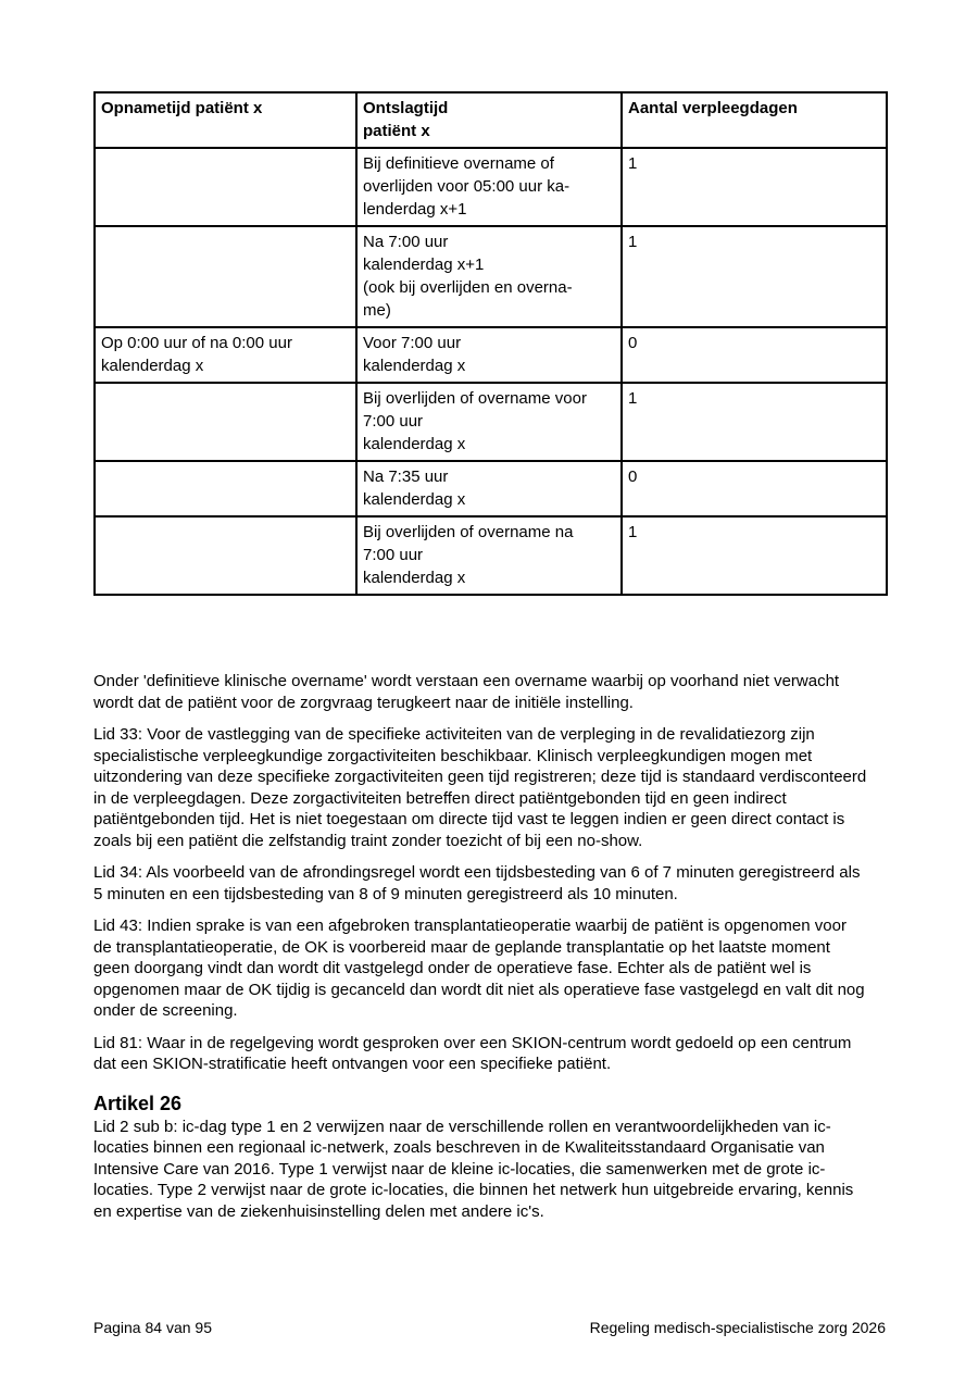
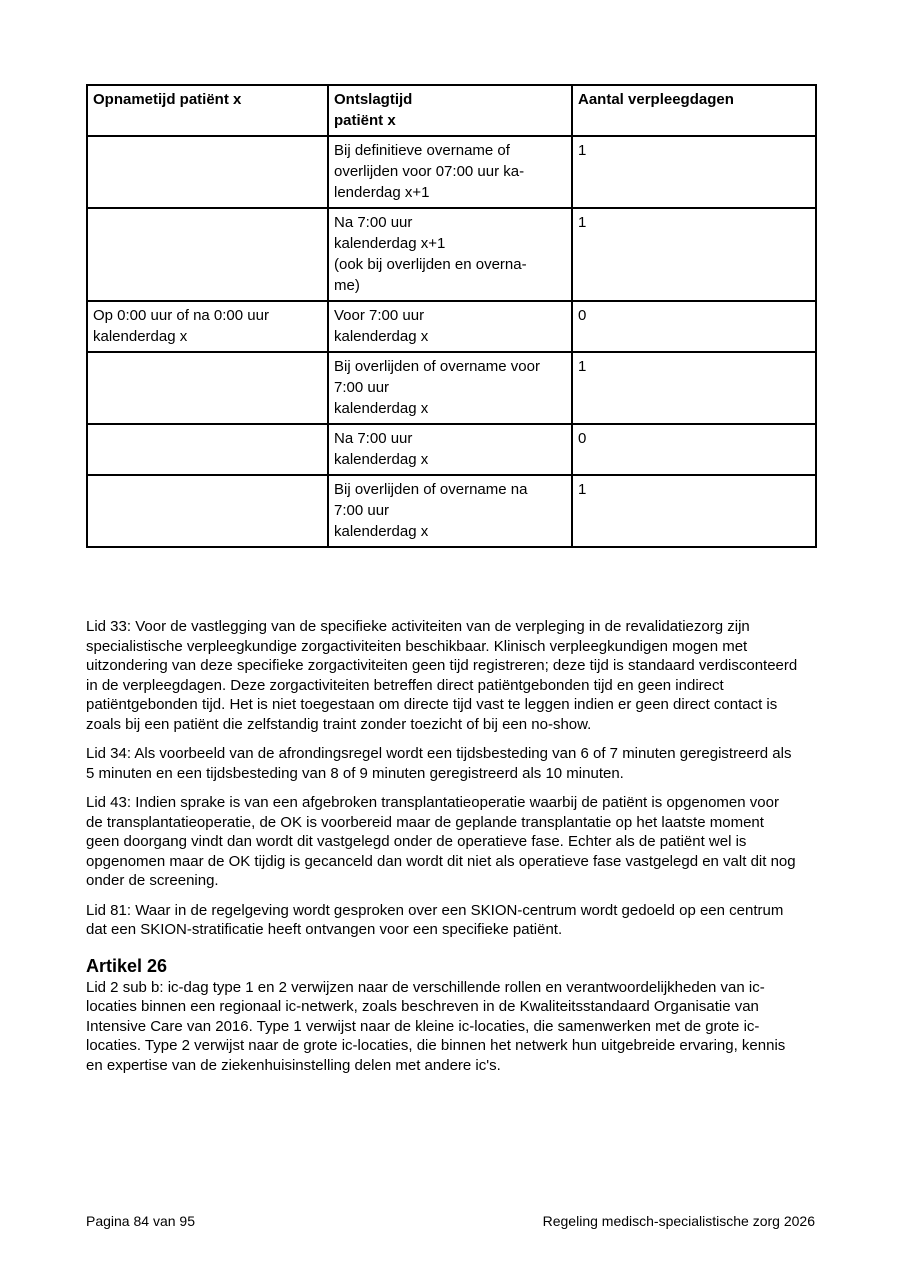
  Opnametijd patiënt x	Ontslagtijd patiënt x	Aantal verpleegdagen
- 	Bij definitieve overname of overlijden voor 05:00 uur ka- lenderdag x+1	1
+ 	Bij definitieve overname of overlijden voor 07:00 uur ka- lenderdag x+1	1
  	Na 7:00 uur kalenderdag x+1 (ook bij overlijden en overna- me)	1
  Op 0:00 uur of na 0:00 uur kalenderdag x	Voor 7:00 uur kalenderdag x	0
  	Bij overlijden of overname voor 7:00 uur kalenderdag x	1
- 	Na 7:35 uur kalenderdag x	0
+ 	Na 7:00 uur kalenderdag x	0
  	Bij overlijden of overname na 7:00 uur kalenderdag x	1
- Onder 'definitieve klinische overname' wordt verstaan een overname waarbij op voorhand niet verwacht
- wordt dat de patiënt voor de zorgvraag terugkeert naar de initiële instelling.
  Lid 33: Voor de vastlegging van de specifieke activiteiten van de verpleging in de revalidatiezorg zijn
  specialistische verpleegkundige zorgactiviteiten beschikbaar. Klinisch verpleegkundigen mogen met
  uitzondering van deze specifieke zorgactiviteiten geen tijd registreren; deze tijd is standaard verdisconteerd
  in de verpleegdagen. Deze zorgactiviteiten betreffen direct patiëntgebonden tijd en geen indirect
  patiëntgebonden tijd. Het is niet toegestaan om directe tijd vast te leggen indien er geen direct contact is
  zoals bij een patiënt die zelfstandig traint zonder toezicht of bij een no-show.
  Lid 34: Als voorbeeld van de afrondingsregel wordt een tijdsbesteding van 6 of 7 minuten geregistreerd als
  5 minuten en een tijdsbesteding van 8 of 9 minuten geregistreerd als 10 minuten.
  Lid 43: Indien sprake is van een afgebroken transplantatieoperatie waarbij de patiënt is opgenomen voor
  de transplantatieoperatie, de OK is voorbereid maar de geplande transplantatie op het laatste moment
  geen doorgang vindt dan wordt dit vastgelegd onder de operatieve fase. Echter als de patiënt wel is
  opgenomen maar de OK tijdig is gecanceld dan wordt dit niet als operatieve fase vastgelegd en valt dit nog
  onder de screening.
  Lid 81: Waar in de regelgeving wordt gesproken over een SKION-centrum wordt gedoeld op een centrum
  dat een SKION-stratificatie heeft ontvangen voor een specifieke patiënt.
  Artikel 26
  Lid 2 sub b: ic-dag type 1 en 2 verwijzen naar de verschillende rollen en verantwoordelijkheden van ic-
  locaties binnen een regionaal ic-netwerk, zoals beschreven in de Kwaliteitsstandaard Organisatie van
  Intensive Care van 2016. Type 1 verwijst naar de kleine ic-locaties, die samenwerken met de grote ic-
  locaties. Type 2 verwijst naar de grote ic-locaties, die binnen het netwerk hun uitgebreide ervaring, kennis
  en expertise van de ziekenhuisinstelling delen met andere ic's.
  Pagina 84 van 95
  Regeling medisch-specialistische zorg 2026
